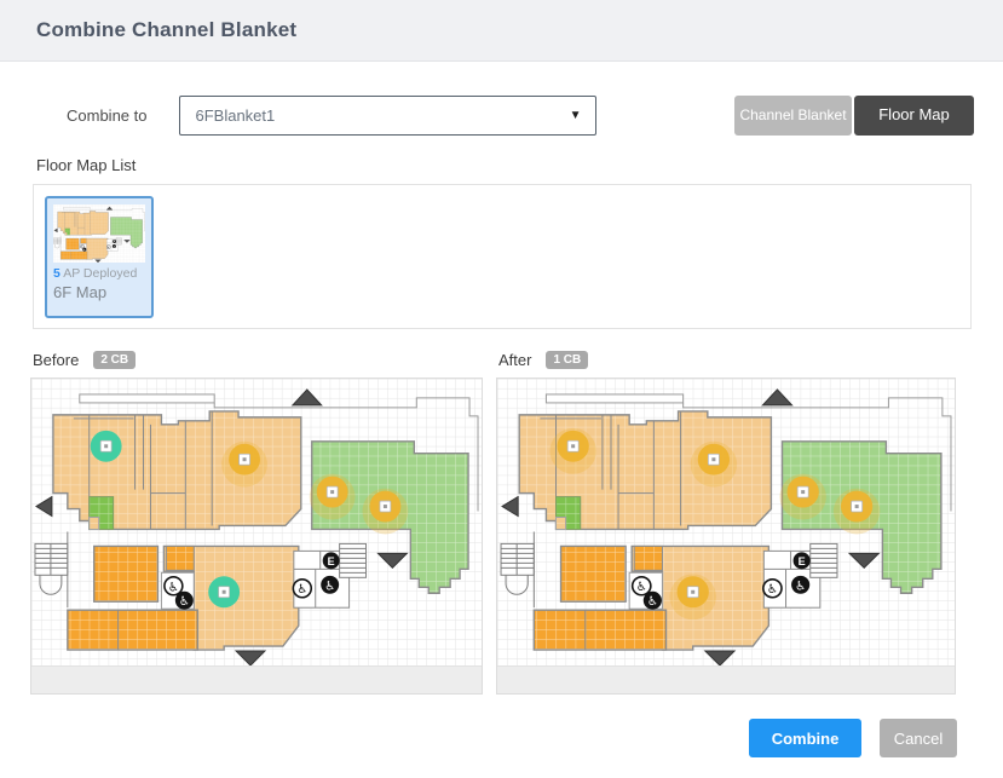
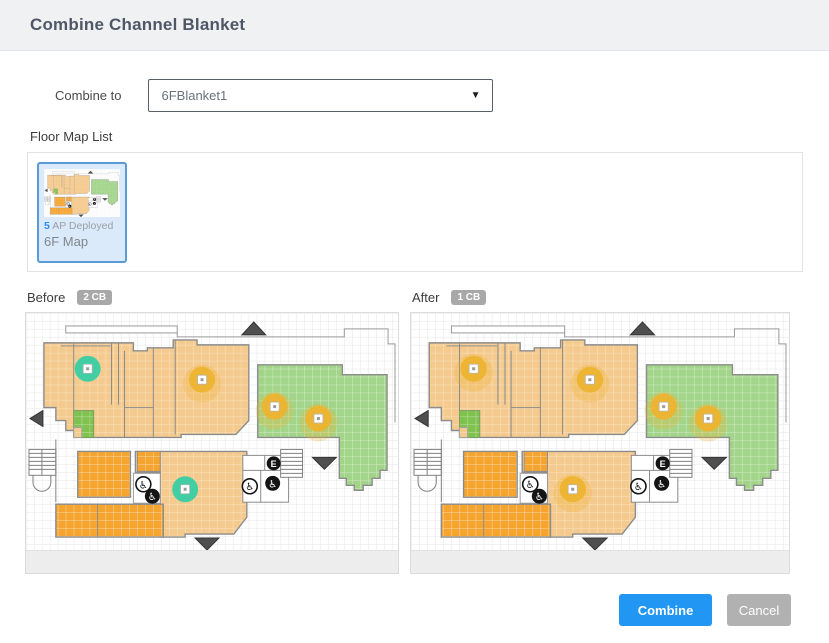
  Combine Channel Blanket
  Combine to
  6FBlanket1
  ▼
- Channel Blanket
- Floor Map
  Floor Map List
  5 AP Deployed
  6F Map
  Before
  2 CB
  After
  1 CB
  Combine
  Cancel
